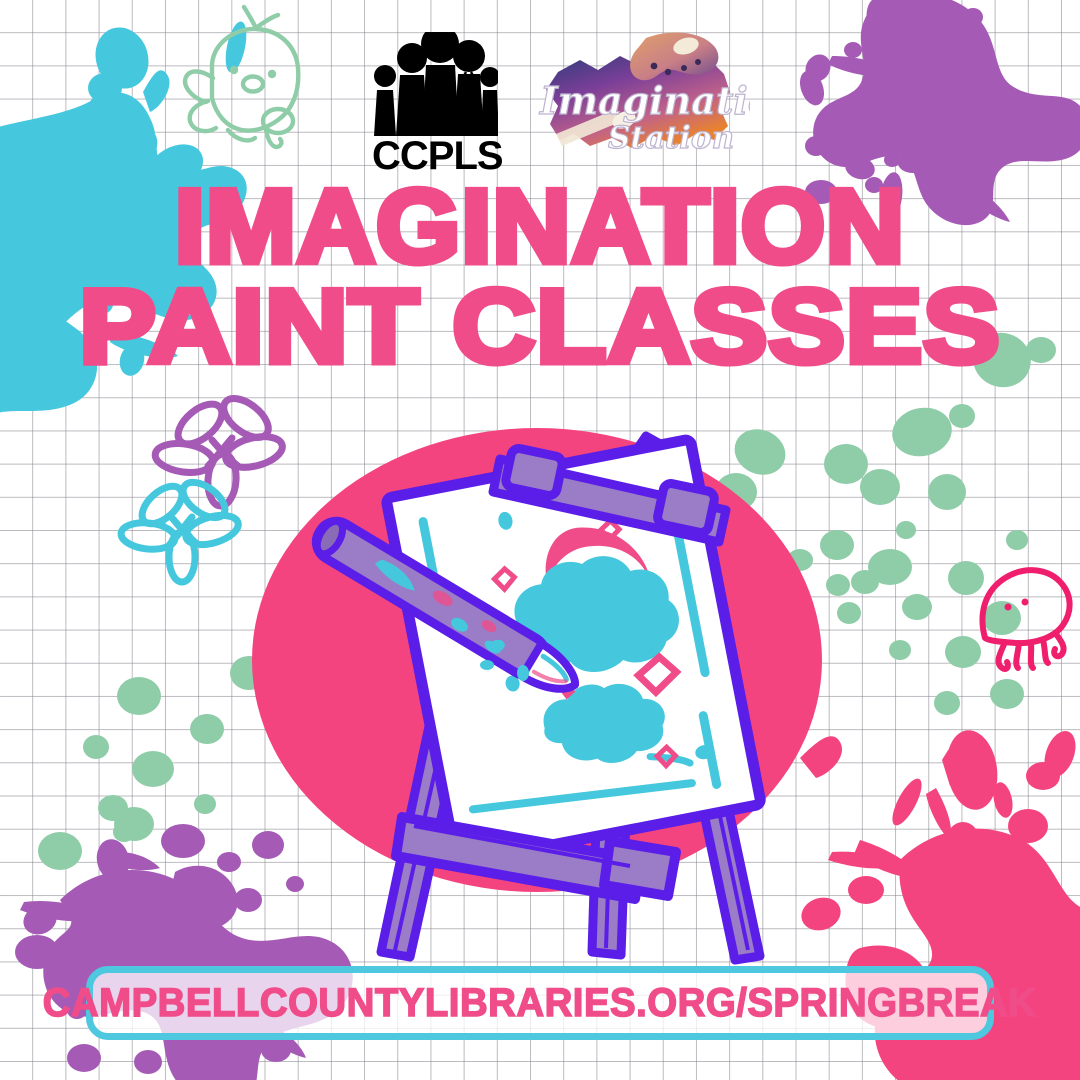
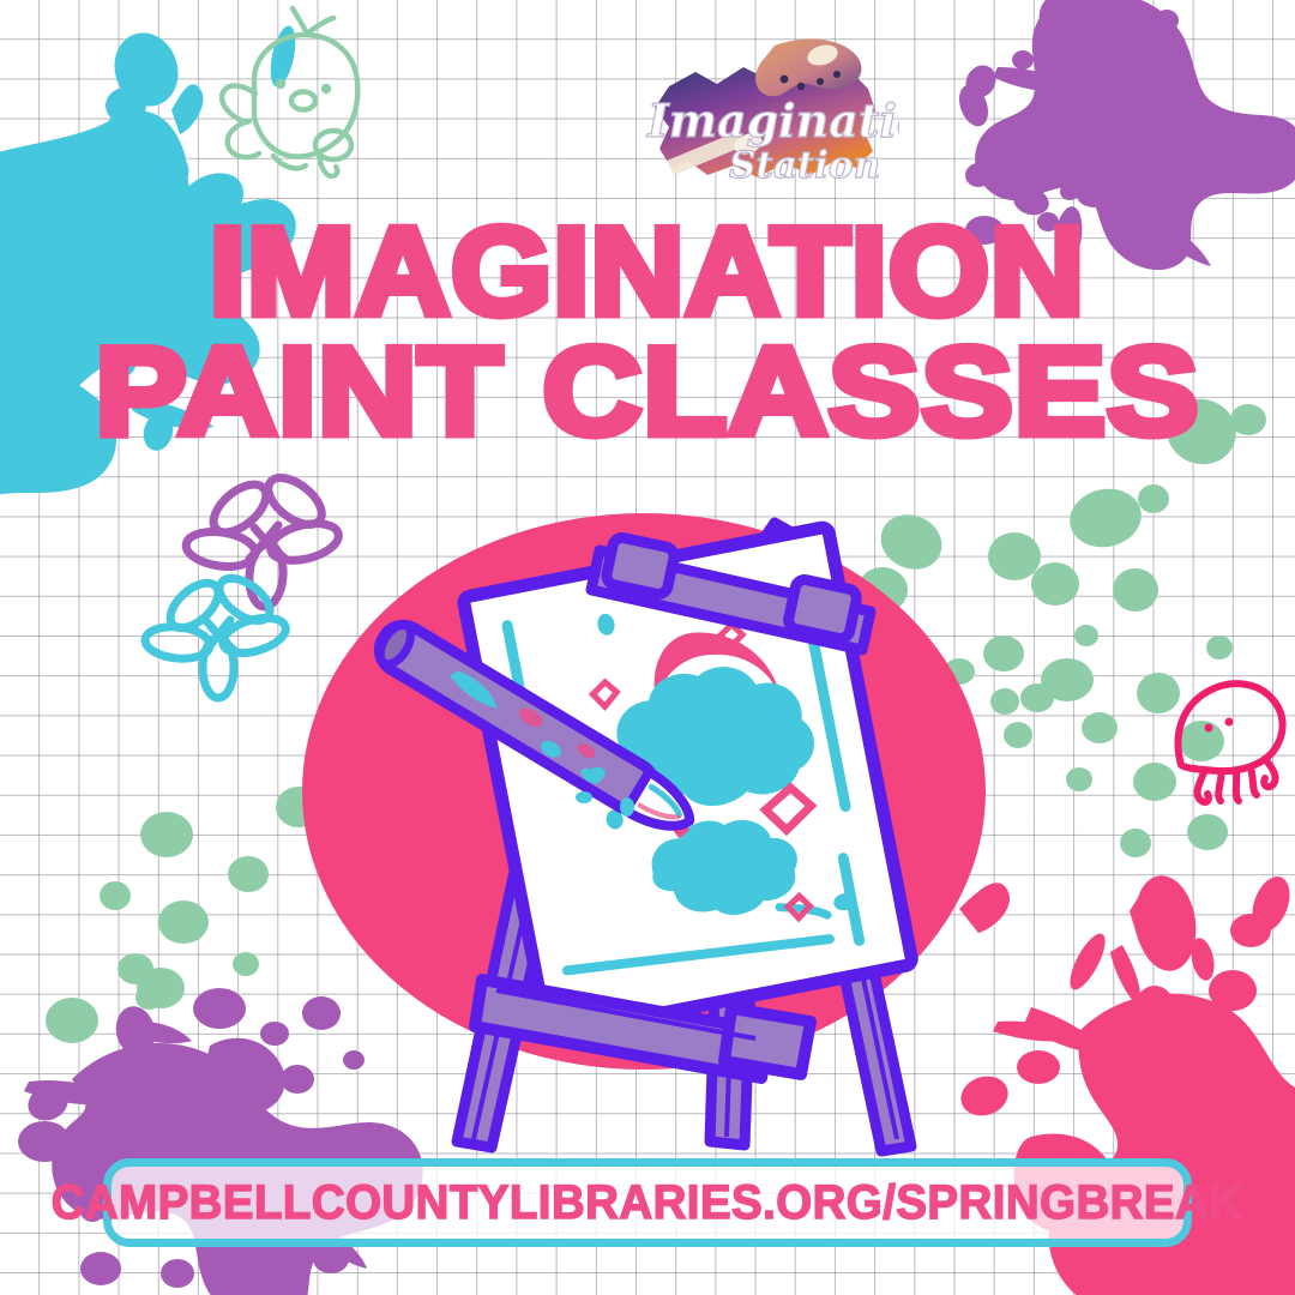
- CCPLS
  Imaginati
  Station
  IMAGINATION
  PAINT CLASSES
  CAMPBELLCOUNTYLIBRARIES.ORG/SPRINGBREAK
